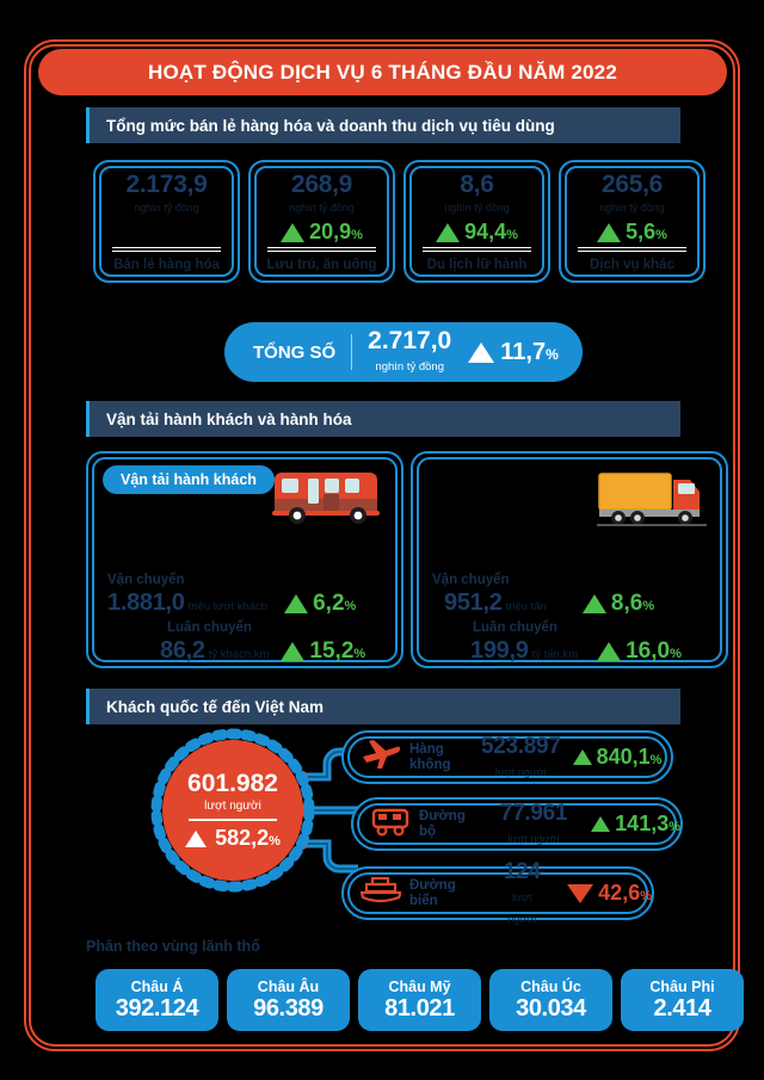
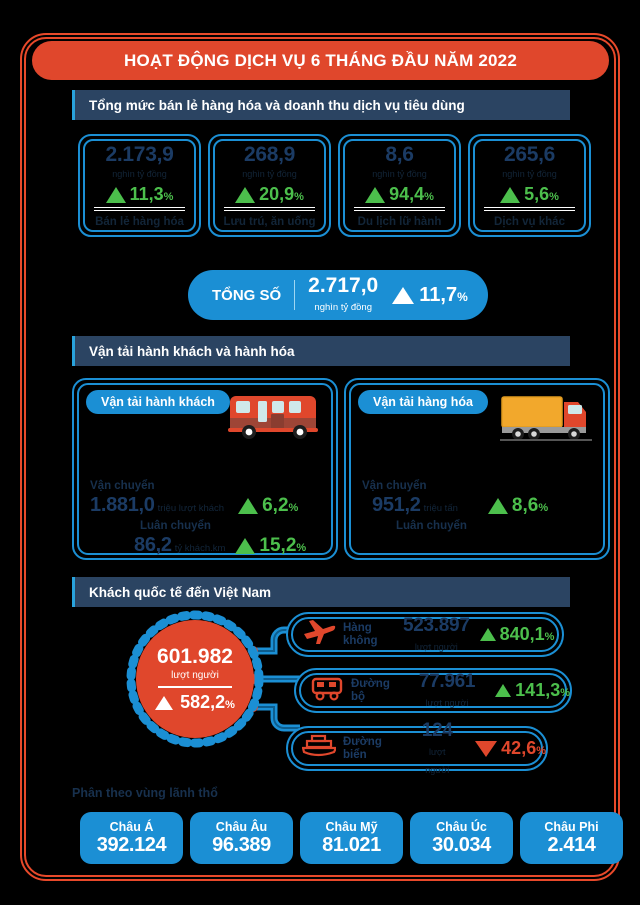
  HOẠT ĐỘNG DỊCH VỤ 6 THÁNG ĐẦU NĂM 2022
  Tổng mức bán lẻ hàng hóa và doanh thu dịch vụ tiêu dùng
  2.173,9
  nghìn tỷ đồng
+ 11,3%
  Bán lẻ hàng hóa
  268,9
  nghìn tỷ đồng
  20,9%
  Lưu trú, ăn uống
  8,6
  nghìn tỷ đồng
  94,4%
  Du lịch lữ hành
  265,6
  nghìn tỷ đồng
  5,6%
  Dịch vụ khác
  TỔNG SỐ
  2.717,0
  nghìn tỷ đồng
  11,7%
  Vận tải hành khách và hành hóa
  Vận tải hành khách
  Vận chuyển
  1.881,0
  triệu lượt khách
  6,2%
  Luân chuyển
  86,2
  tỷ khách.km
  15,2%
+ Vận tải hàng hóa
  Vận chuyển
  951,2
  triệu tấn
  8,6%
  Luân chuyển
- 199,9
- tỷ tấn.km
- 16,0%
  Khách quốc tế đến Việt Nam
  601.982
  lượt người
  582,2%
  Hàng không
  523.897
  lượt người
  840,1%
  Đường bộ
  77.961
  lượt người
  141,3%
  Đường biển
  124
  lượt người
  42,6%
  Phân theo vùng lãnh thổ
  Châu Á
  392.124
  Châu Âu
  96.389
  Châu Mỹ
  81.021
  Châu Úc
  30.034
  Châu Phi
  2.414
